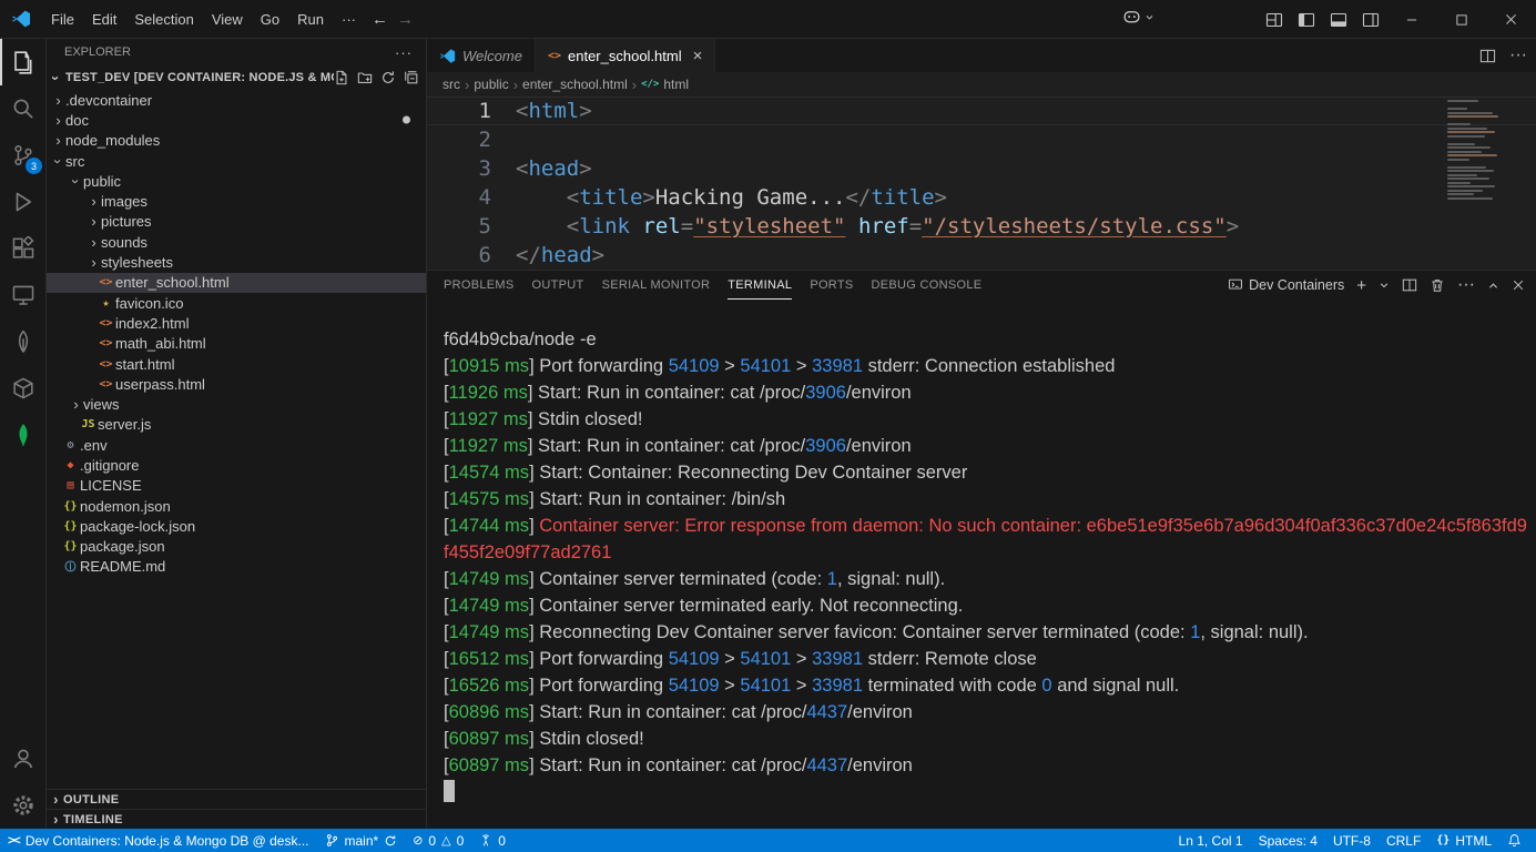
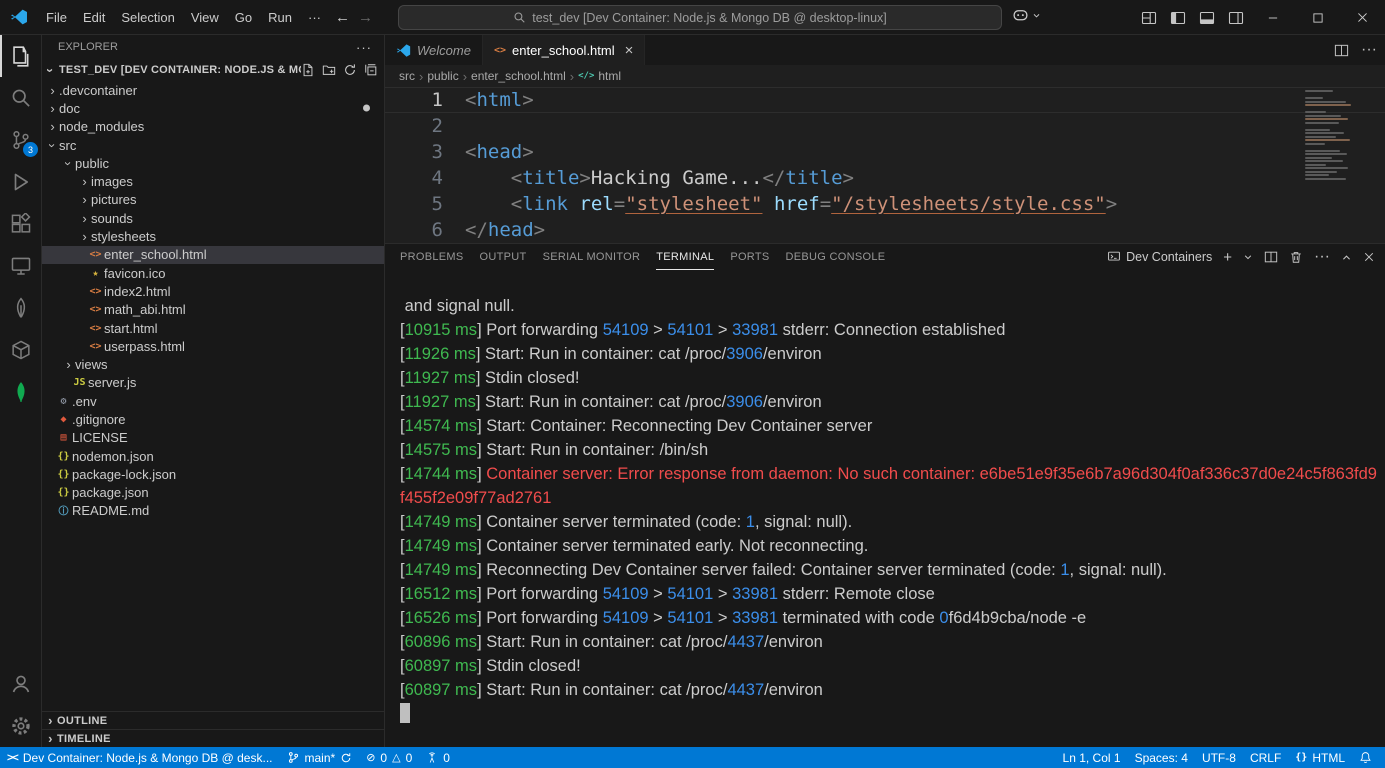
  File
  Edit
  Selection
  View
  Go
  Run
  ···
  ←
  →
+ test_dev [Dev Container: Node.js & Mongo DB @ desktop-linux]
  3
  EXPLORER
  ···
  TEST_DEV [DEV CONTAINER: NODE.JS & M
  ›
  .devcontainer
  ›
  doc
  ›
  node_modules
  src
  public
  ›
  images
  ›
  pictures
  ›
  sounds
  ›
  stylesheets
  <>
  enter_school.html
  ★
  favicon.ico
  <>
  index2.html
  <>
  math_abi.html
  <>
  start.html
  <>
  userpass.html
  ›
  views
  JS
  server.js
  ⚙
  .env
  ◆
  .gitignore
  ▤
  LICENSE
  {}
  nodemon.json
  {}
  package-lock.json
  {}
  package.json
  ⓘ
  README.md
  ›
  OUTLINE
  ›
  TIMELINE
  Welcome
  <>
  enter_school.html
  ×
  ···
  src
  ›
  public
  ›
  enter_school.html
  ›
  </>
  html
  1
  <html>
  2
  3
  <head>
  4
  <title>Hacking Game...</title>
  5
  <link rel="stylesheet" href="/stylesheets/style.css">
  6
  </head>
  PROBLEMS
  OUTPUT
  SERIAL MONITOR
  TERMINAL
  PORTS
  DEBUG CONSOLE
  Dev Containers
  +
  ···
- f6d4b9cba/node -e
+ and signal null.
  [10915 ms] Port forwarding 54109 > 54101 > 33981 stderr: Connection established
  [11926 ms] Start: Run in container: cat /proc/3906/environ
  [11927 ms] Stdin closed!
  [11927 ms] Start: Run in container: cat /proc/3906/environ
  [14574 ms] Start: Container: Reconnecting Dev Container server
  [14575 ms] Start: Run in container: /bin/sh
  [14744 ms] Container server: Error response from daemon: No such container: e6be51e9f35e6b7a96d304f0af336c37d0e24c5f863fd9f455f2e09f77ad2761
  [14749 ms] Container server terminated (code: 1, signal: null).
  [14749 ms] Container server terminated early. Not reconnecting.
- [14749 ms] Reconnecting Dev Container server favicon: Container server terminated (code: 1, signal: null).
+ [14749 ms] Reconnecting Dev Container server failed: Container server terminated (code: 1, signal: null).
  [16512 ms] Port forwarding 54109 > 54101 > 33981 stderr: Remote close
- [16526 ms] Port forwarding 54109 > 54101 > 33981 terminated with code 0 and signal null.
+ [16526 ms] Port forwarding 54109 > 54101 > 33981 terminated with code 0f6d4b9cba/node -e
  [60896 ms] Start: Run in container: cat /proc/4437/environ
  [60897 ms] Stdin closed!
  [60897 ms] Start: Run in container: cat /proc/4437/environ
  ><
- Dev Containers: Node.js & Mongo DB @ desk...
+ Dev Container: Node.js & Mongo DB @ desk...
  main*
  ⊘
  0
  △
  0
  0
  Ln 1, Col 1
  Spaces: 4
  UTF-8
  CRLF
  {}
  HTML
